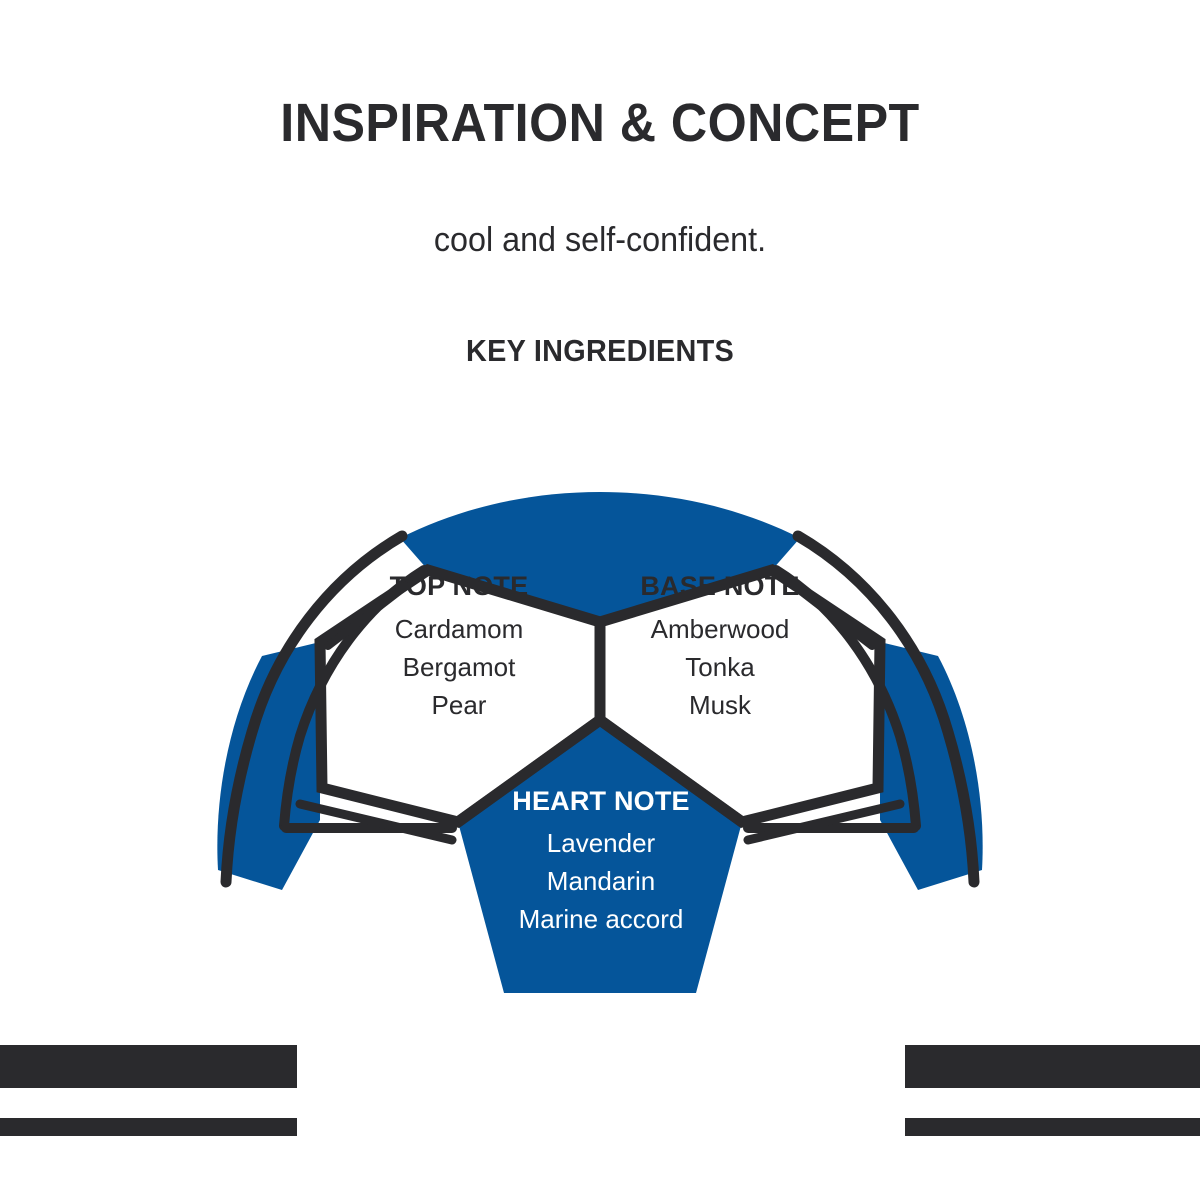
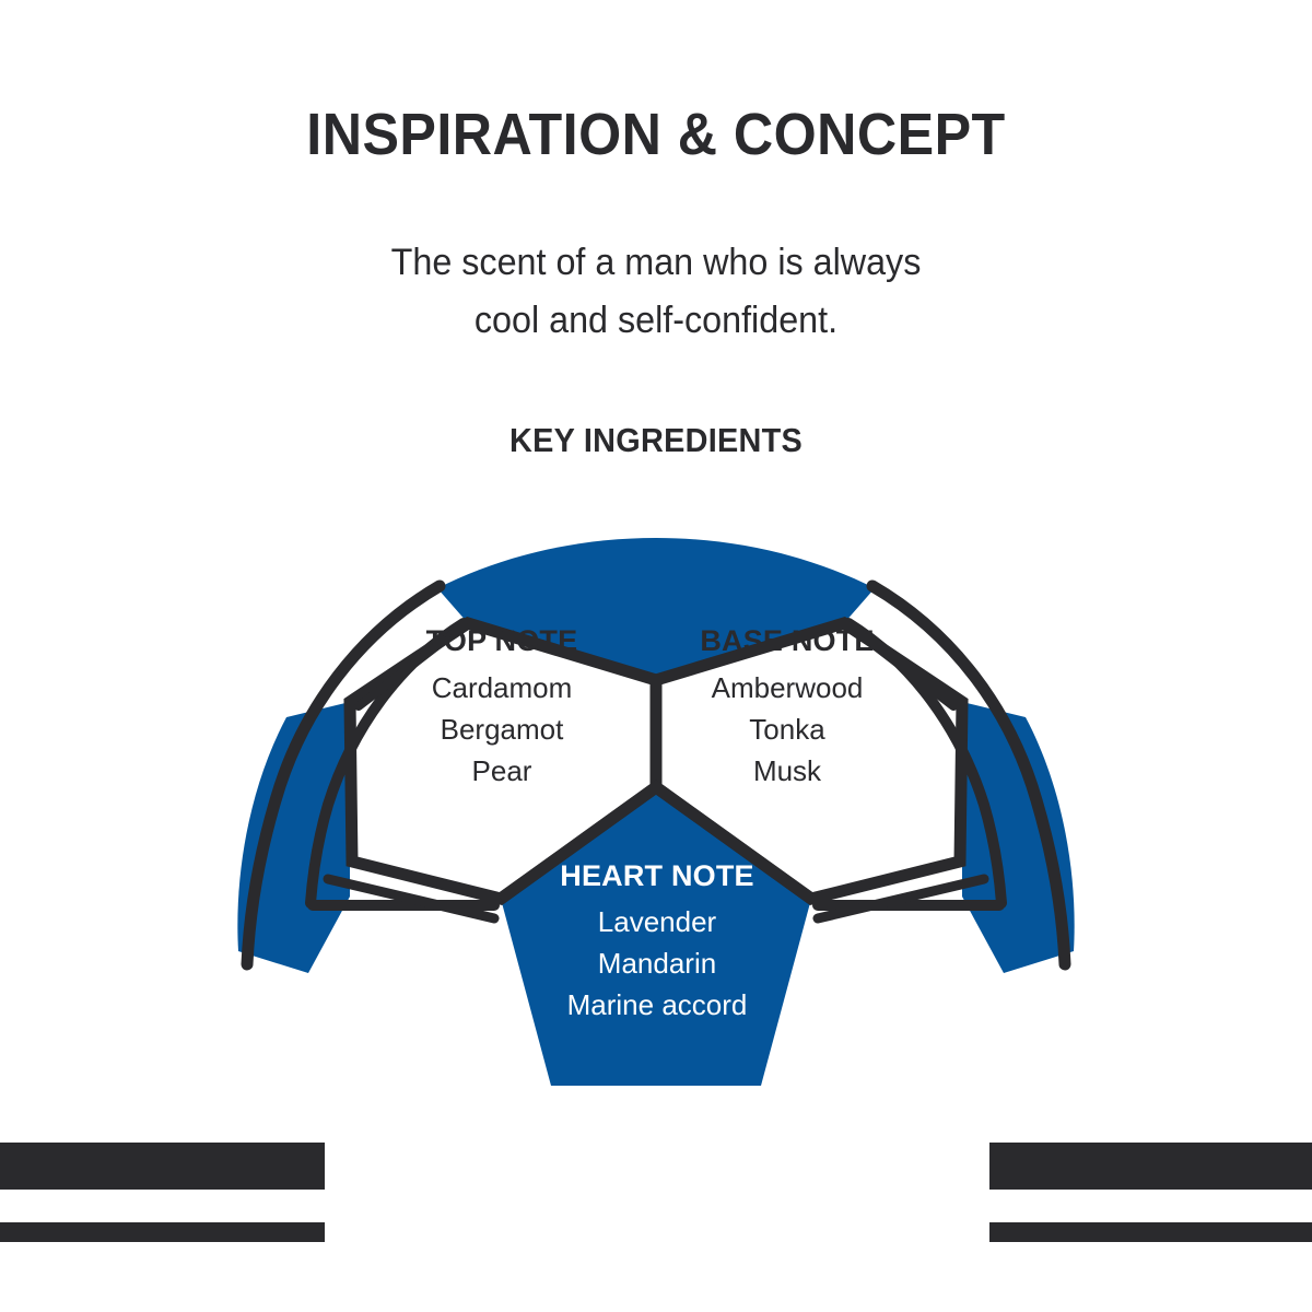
  INSPIRATION & CONCEPT
+ The scent of a man who is always
  cool and self-confident.
  KEY INGREDIENTS
  TOP NOTE
  Cardamom
  Bergamot
  Pear
  BASE NOTE
  Amberwood
  Tonka
  Musk
  HEART NOTE
  Lavender
  Mandarin
  Marine accord
